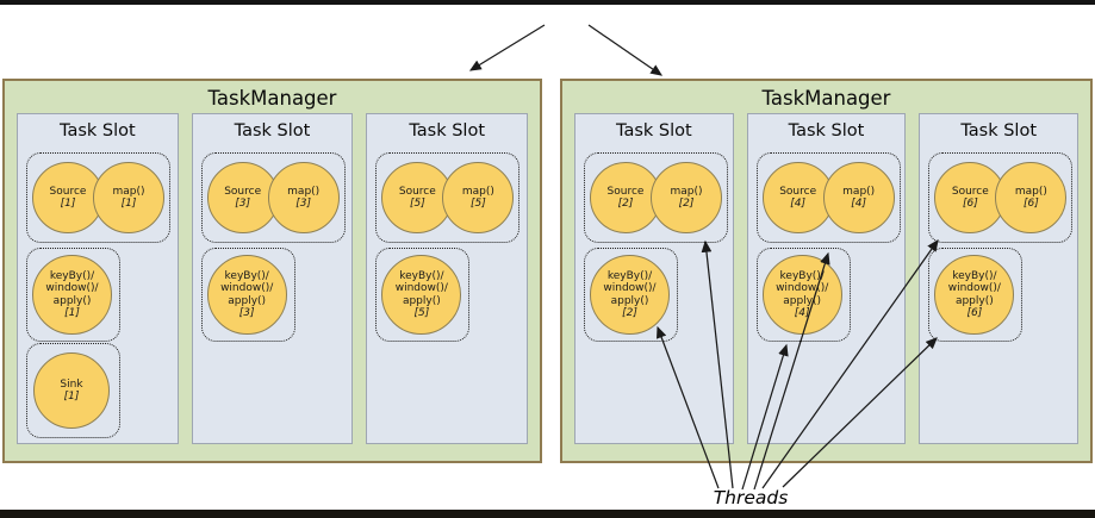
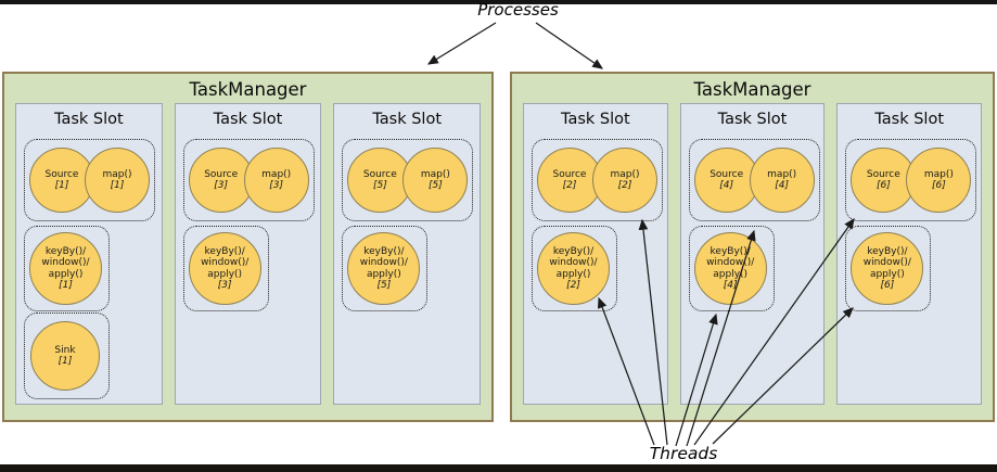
+ Processes
  Threads
  TaskManager
  Task Slot
  Source
  [1]
  map()
  [1]
  keyBy()/
  window()/
  apply()
  [1]
  Sink
  [1]
  Task Slot
  Source
  [3]
  map()
  [3]
  keyBy()/
  window()/
  apply()
  [3]
  Task Slot
  Source
  [5]
  map()
  [5]
  keyBy()/
  window()/
  apply()
  [5]
  TaskManager
  Task Slot
  Source
  [2]
  map()
  [2]
  keyBy()/
  window()/
  apply()
  [2]
  Task Slot
  Source
  [4]
  map()
  [4]
  keyBy()/
  window()/
  apply()
  [4]
  Task Slot
  Source
  [6]
  map()
  [6]
  keyBy()/
  window()/
  apply()
  [6]
